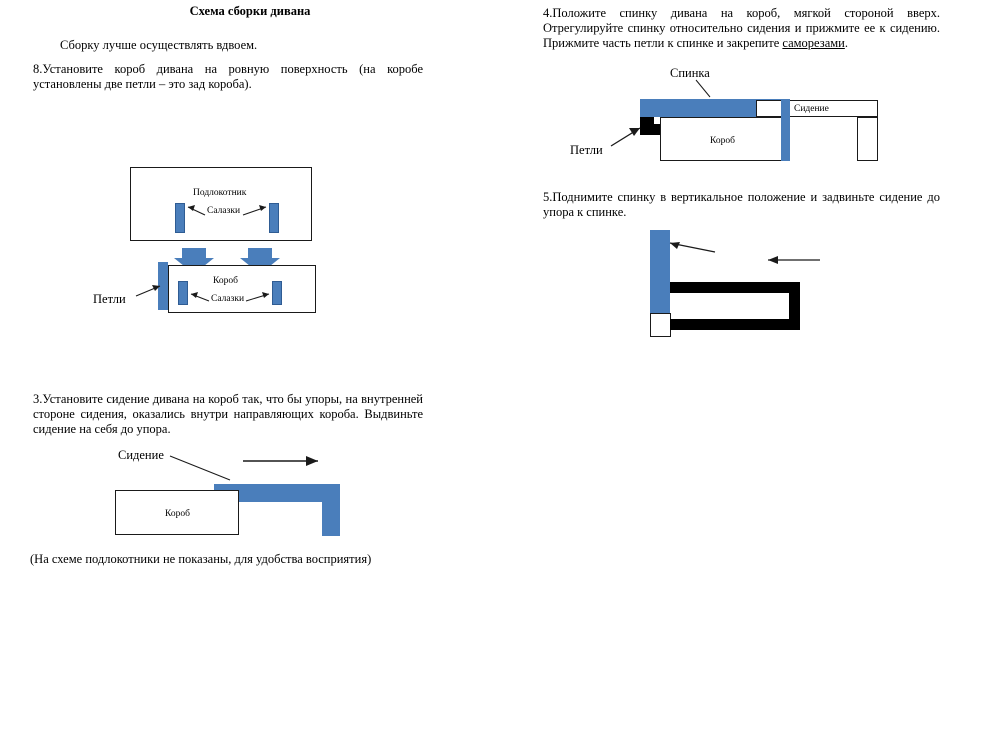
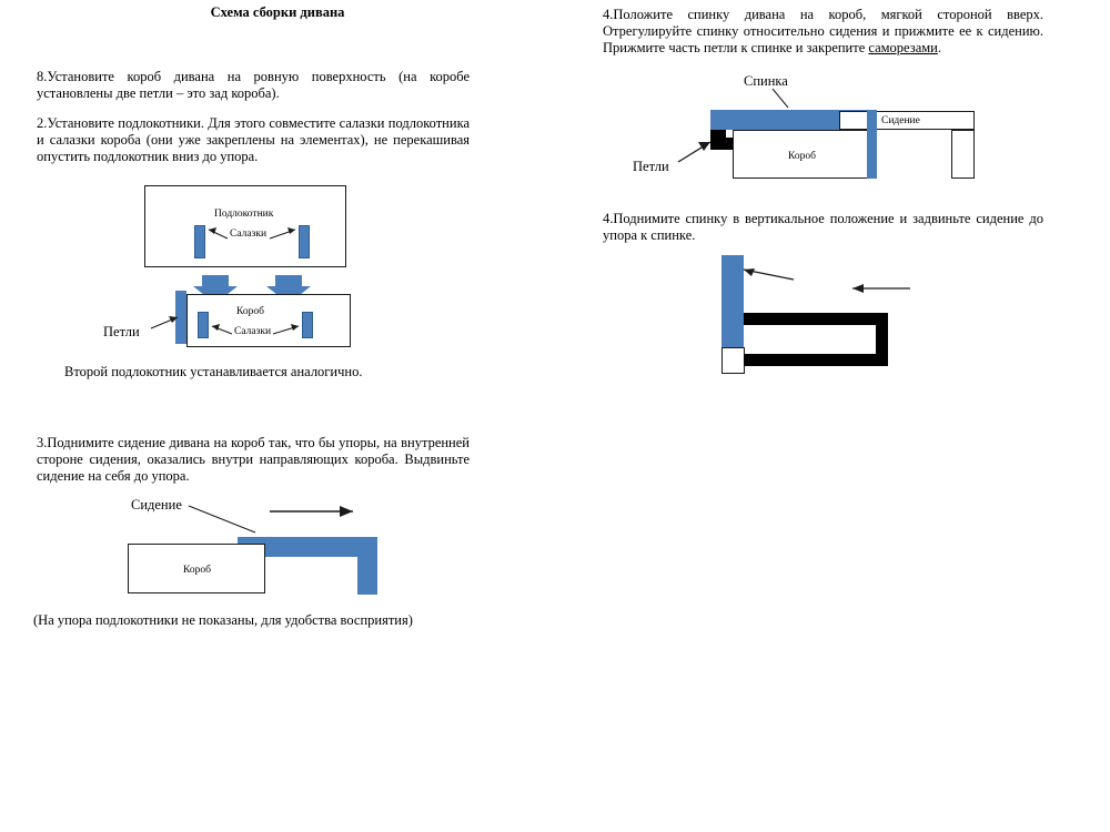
  Схема сборки дивана
- Сборку лучше осуществлять вдвоем.
  8.Установите короб дивана на ровную поверхность (на коробе установлены две петли – это зад короба).
+ 2.Установите подлокотники. Для этого совместите салазки подлокотника и салазки короба (они уже закреплены на элементах), не перекашивая опустить подлокотник вниз до упора.
  Подлокотник
  Салазки
  Короб
  Салазки
  Петли
+ Второй подлокотник устанавливается аналогично.
- 3.Установите сидение дивана на короб так, что бы упоры, на внутренней стороне сидения, оказались внутри направляющих короба. Выдвиньте сидение на себя до упора.
+ 3.Поднимите сидение дивана на короб так, что бы упоры, на внутренней стороне сидения, оказались внутри направляющих короба. Выдвиньте сидение на себя до упора.
  Сидение
  Короб
- (На схеме подлокотники не показаны, для удобства восприятия)
+ (На упора подлокотники не показаны, для удобства восприятия)
  4.Положите спинку дивана на короб, мягкой стороной вверх. Отрегулируйте спинку относительно сидения и прижмите ее к сидению. Прижмите часть петли к спинке и закрепите саморезами.
  Спинка
  Сидение
  Короб
  Петли
- 5.Поднимите спинку в вертикальное положение и задвиньте сидение до упора к спинке.
+ 4.Поднимите спинку в вертикальное положение и задвиньте сидение до упора к спинке.
